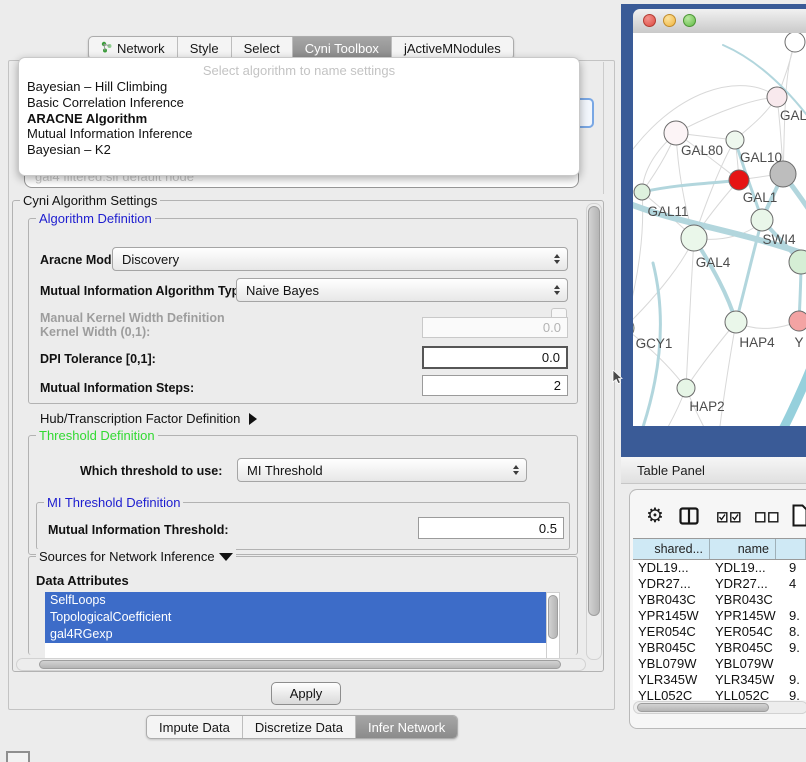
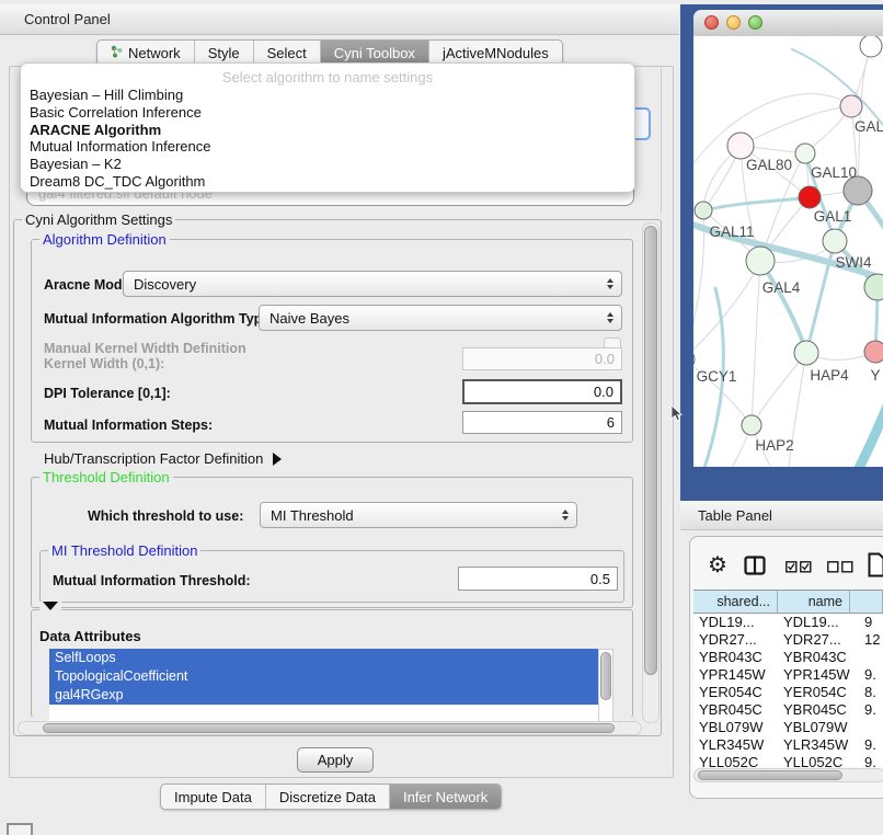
+ Control Panel
  Network
  Style
  Select
  Cyni Toolbox
  jActiveMNodules
  gal4 filtered.sif default node
  Select algorithm to name settings
  Bayesian – Hill Climbing
  Basic Correlation Inference
  ARACNE Algorithm
  Mutual Information Inference
  Bayesian – K2
+ Dream8 DC_TDC Algorithm
  Cyni Algorithm Settings
  Algorithm Definition
  Aracne Mod
  Discovery
  Mutual Information Algorithm Ty
  Naive Bayes
  Manual Kernel Width Definition
  Kernel Width (0,1):
  0.0
  DPI Tolerance [0,1]:
  0.0
  Mutual Information Steps:
- 2
+ 6
  Hub/Transcription Factor Definition
  Threshold Definition
  Which threshold to use:
  MI Threshold
  MI Threshold Definition
  Mutual Information Threshold:
  0.5
- Sources for Network Inference
  Data Attributes
  SelfLoops
  TopologicalCoefficient
  gal4RGexp
  Apply
  Impute Data
  Discretize Data
  Infer Network
  GAL
  GAL80
  GAL10
  GAL1
  GAL11
  SWI4
  GAL4
  GCY1
  HAP4
  Y
  HAP2
  Table Panel
  ⚙
  shared...
  name
  YDL19...
  YDL19...
  9
  YDR27...
  YDR27...
- 4
+ 12
  YBR043C
  YBR043C
  YPR145W
  YPR145W
  9.
  YER054C
  YER054C
  8.
  YBR045C
  YBR045C
  9.
  YBL079W
  YBL079W
  YLR345W
  YLR345W
  9.
  YLL052C
  YLL052C
  9.
